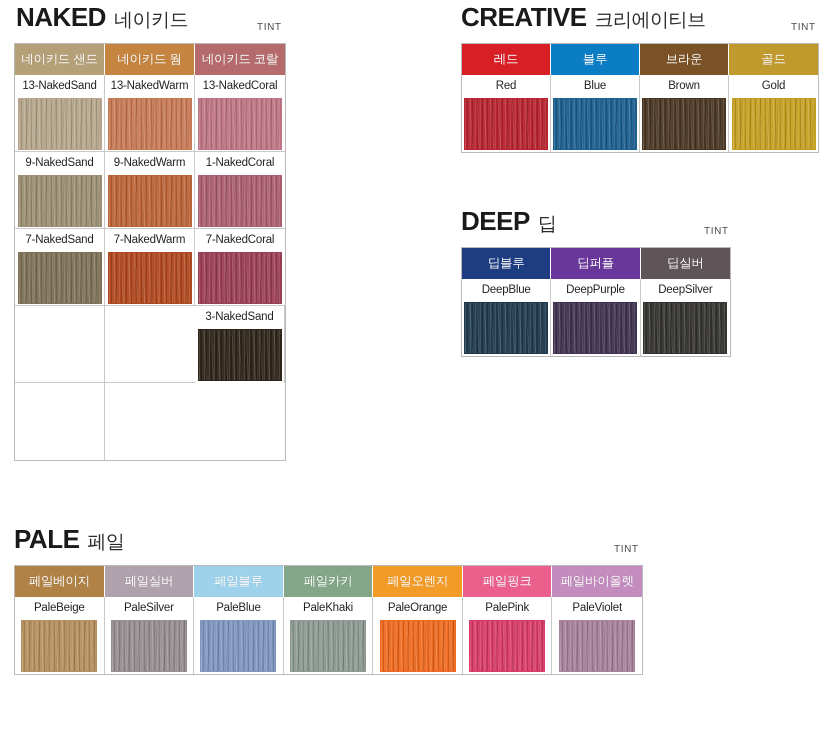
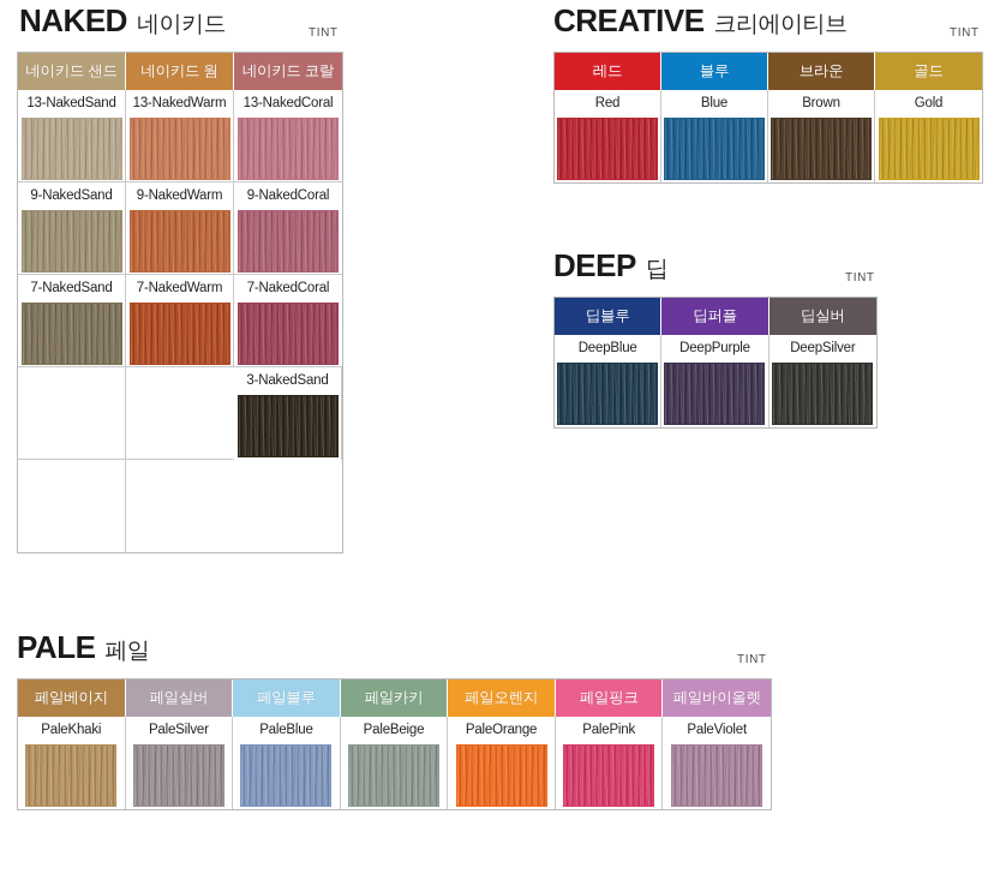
  NAKED
  네이키드
  TINT
  네이키드 샌드
  네이키드 웜
  네이키드 코랄
  13-NakedSand
  13-NakedWarm
  13-NakedCoral
  9-NakedSand
  9-NakedWarm
- 1-NakedCoral
+ 9-NakedCoral
  7-NakedSand
  7-NakedWarm
  7-NakedCoral
  3-NakedSand
  CREATIVE
  크리에이티브
  TINT
  레드
  블루
  브라운
  골드
  Red
  Blue
  Brown
  Gold
  DEEP
  딥
  TINT
  딥블루
  딥퍼플
  딥실버
  DeepBlue
  DeepPurple
  DeepSilver
  PALE
  페일
  TINT
  페일베이지
  페일실버
  페일블루
  페일카키
  페일오렌지
  페일핑크
  페일바이올렛
- PaleBeige
+ PaleKhaki
  PaleSilver
  PaleBlue
- PaleKhaki
+ PaleBeige
  PaleOrange
  PalePink
  PaleViolet
